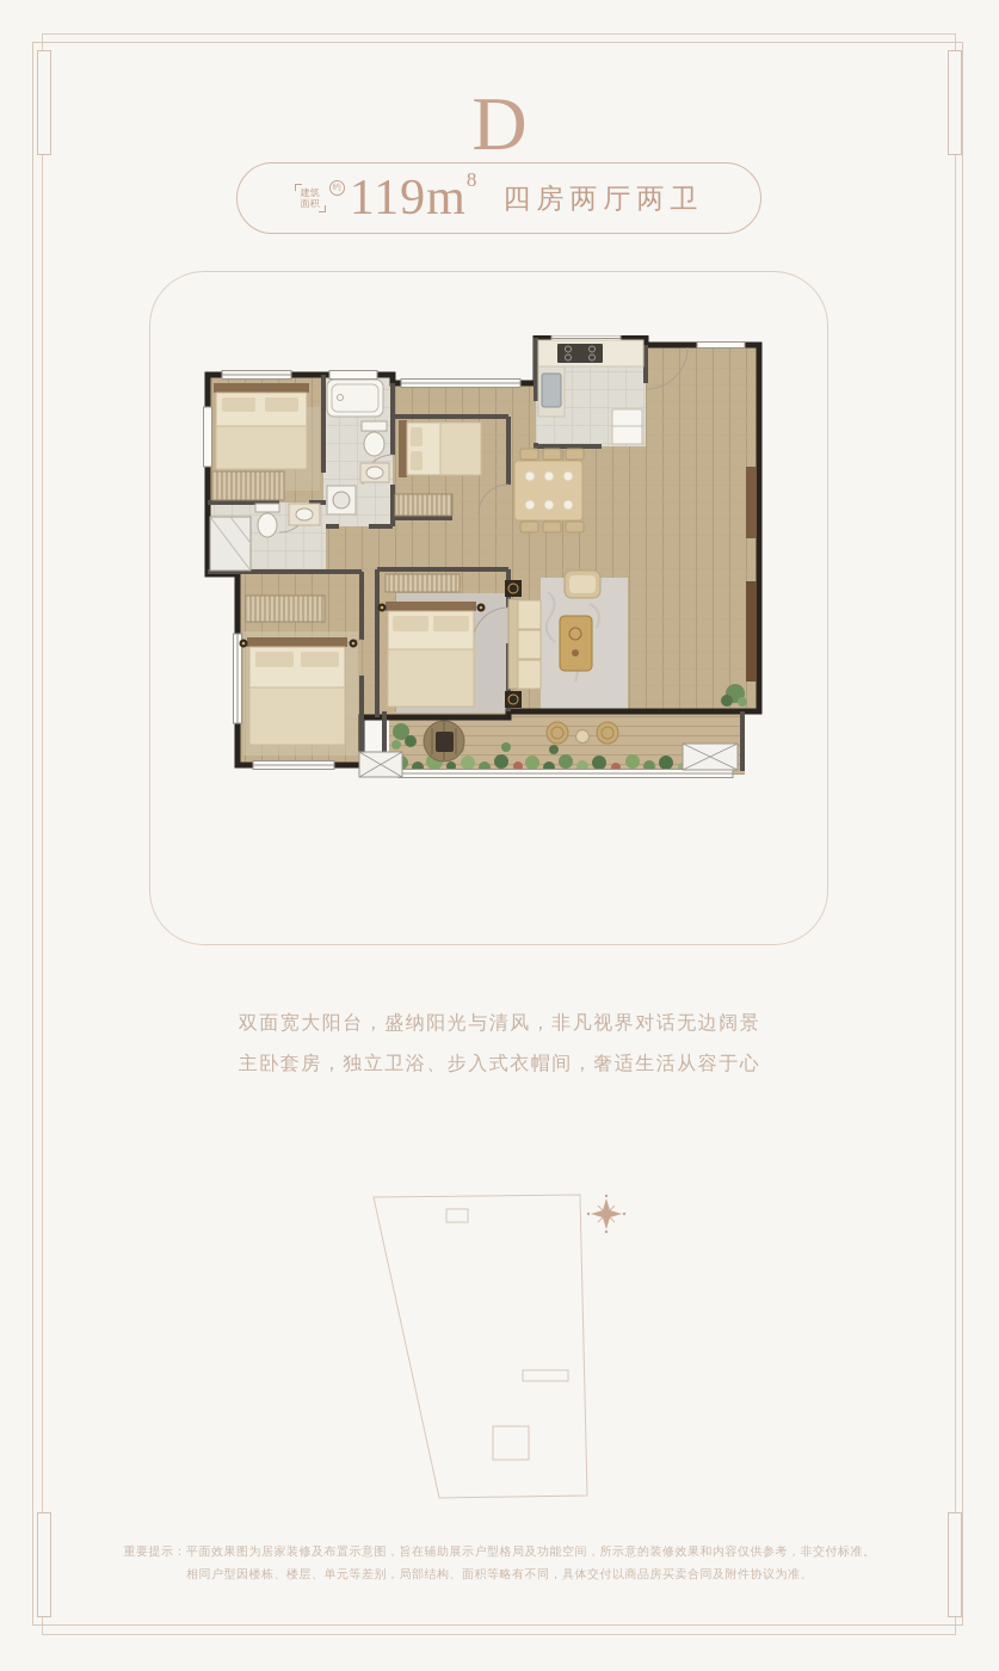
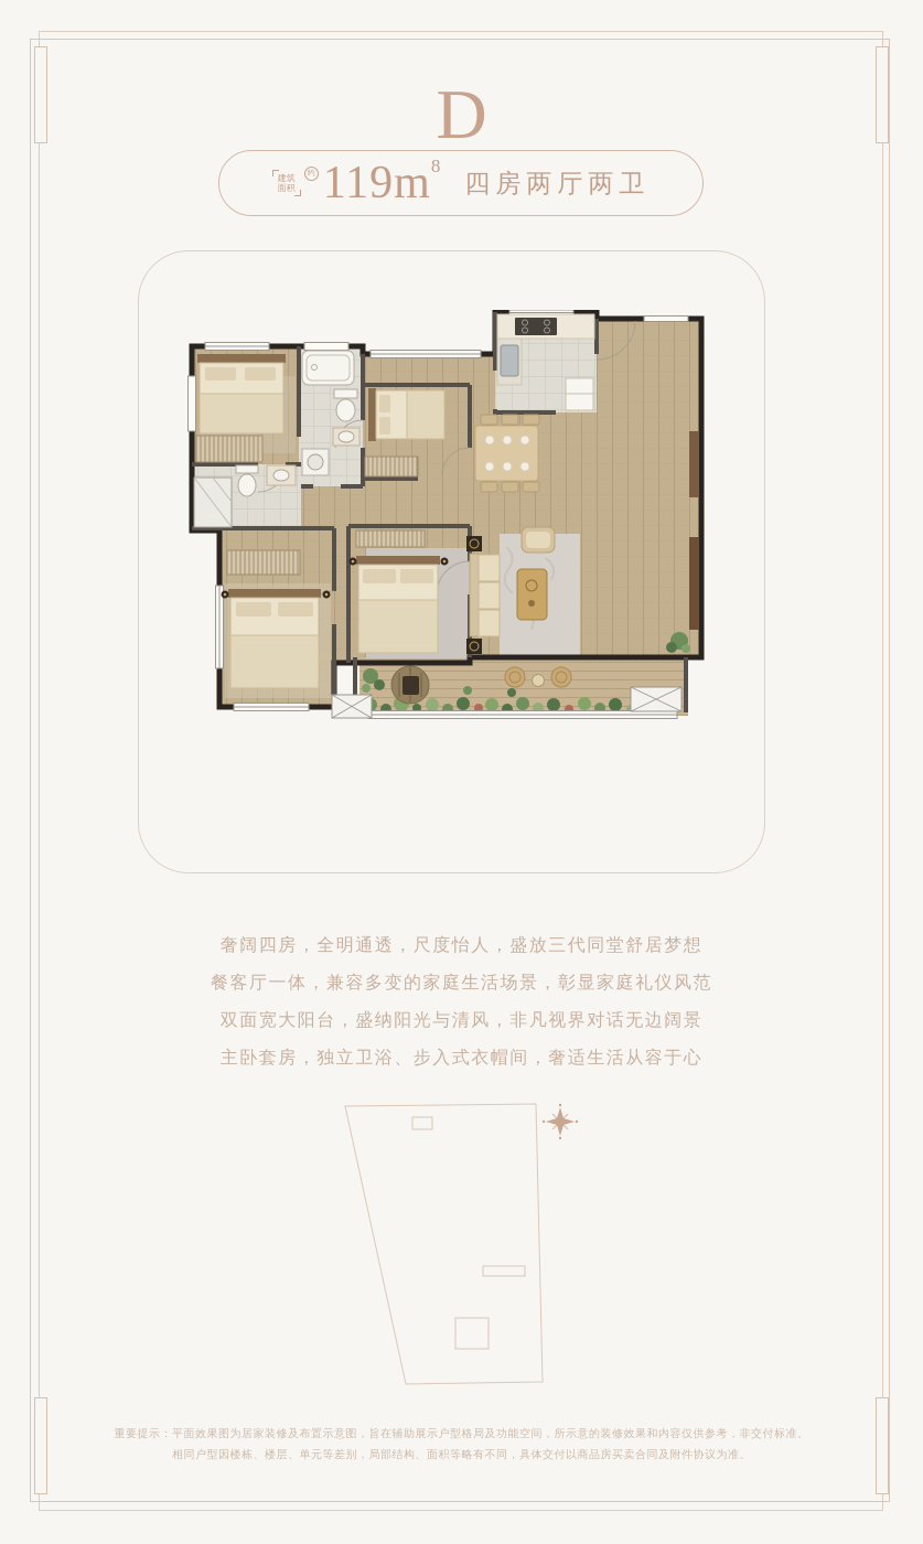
  D
  建筑
  面积
  119m
  8
  四房两厅两卫
+ 奢阔四房，全明通透，尺度怡人，盛放三代同堂舒居梦想
+ 餐客厅一体，兼容多变的家庭生活场景，彰显家庭礼仪风范
  双面宽大阳台，盛纳阳光与清风，非凡视界对话无边阔景
  主卧套房，独立卫浴、步入式衣帽间，奢适生活从容于心
  重要提示：平面效果图为居家装修及布置示意图，旨在辅助展示户型格局及功能空间，所示意的装修效果和内容仅供参考，非交付标准。
  相同户型因楼栋、楼层、单元等差别，局部结构、面积等略有不同，具体交付以商品房买卖合同及附件协议为准。
